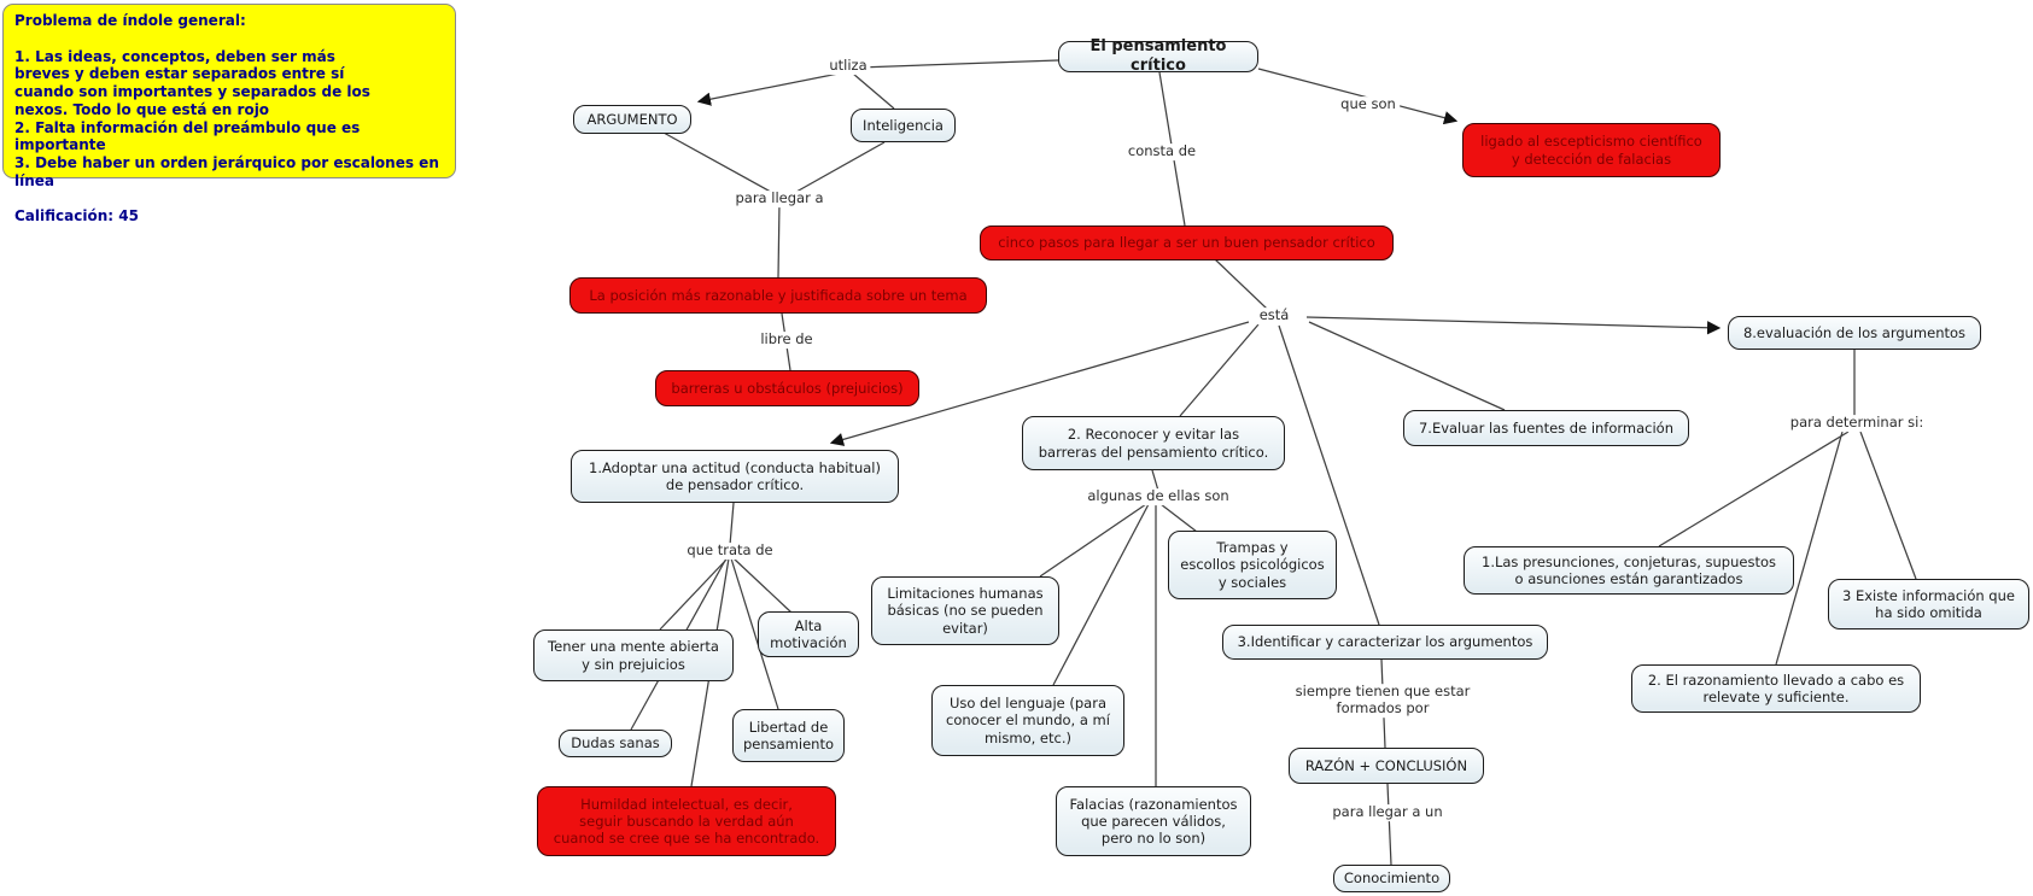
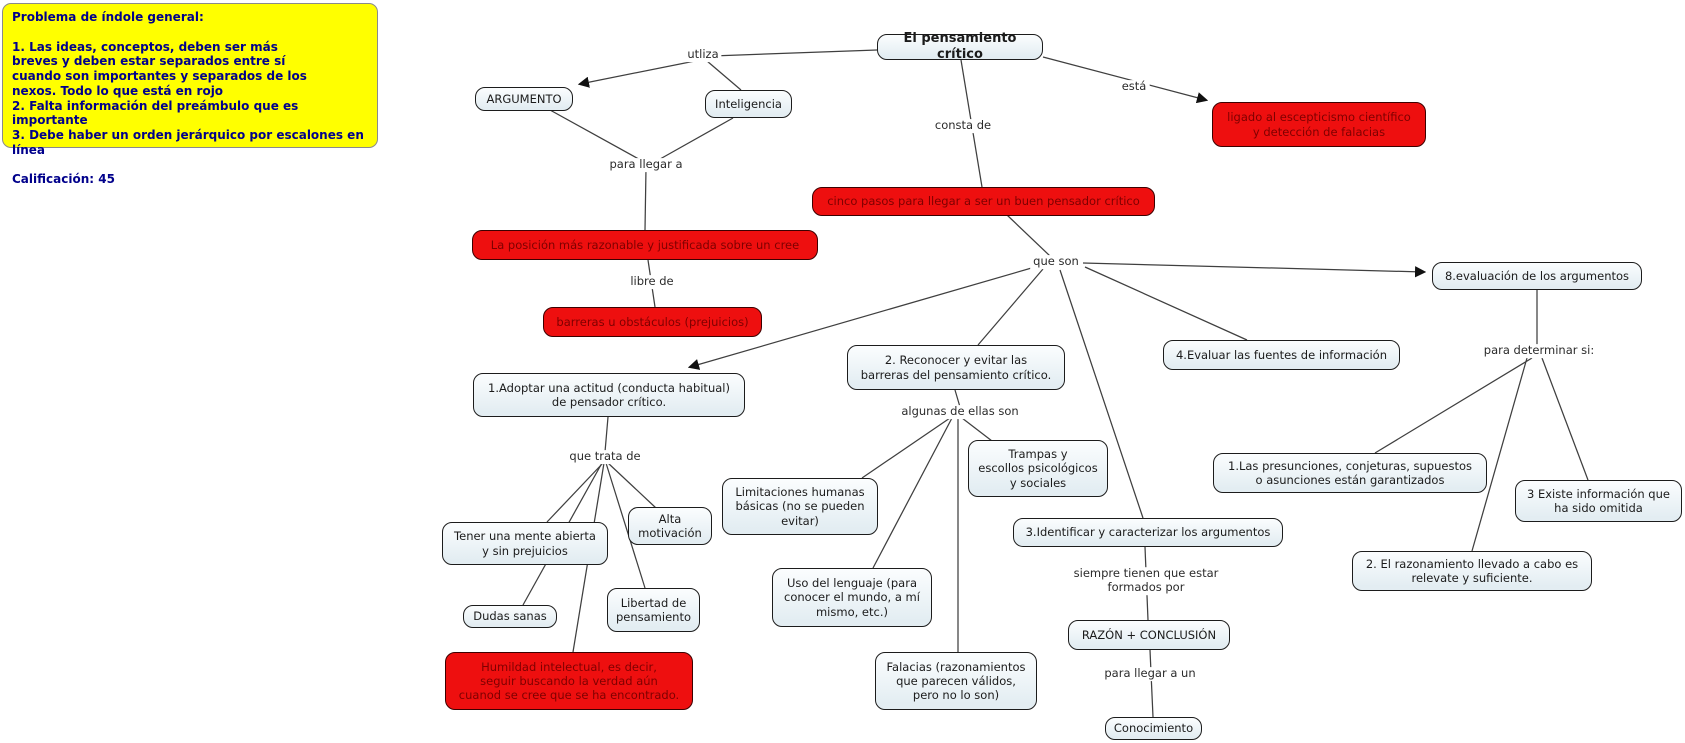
  Problema de índole general:
  1. Las ideas, conceptos, deben ser más
  breves y deben estar separados entre sí
  cuando son importantes y separados de los
  nexos. Todo lo que está en rojo
  2. Falta información del preámbulo que es importante
  3. Debe haber un orden jerárquico por escalones en línea
  Calificación: 45
  El pensamiento crítico
  ARGUMENTO
  Inteligencia
  ligado al escepticismo científico
  y detección de falacias
  cinco pasos para llegar a ser un buen pensador crítico
- La posición más razonable y justificada sobre un tema
+ La posición más razonable y justificada sobre un cree
  barreras u obstáculos (prejuicios)
  1.Adoptar una actitud (conducta habitual)
  de pensador crítico.
  2. Reconocer y evitar las
  barreras del pensamiento crítico.
  3.Identificar y caracterizar los argumentos
- 7.Evaluar las fuentes de información
+ 4.Evaluar las fuentes de información
  8.evaluación de los argumentos
  Trampas y
  escollos psicológicos
  y sociales
  Limitaciones humanas
  básicas (no se pueden
  evitar)
  1.Las presunciones, conjeturas, supuestos
  o asunciones están garantizados
  3 Existe información que
  ha sido omitida
  2. El razonamiento llevado a cabo es
  relevate y suficiente.
  Tener una mente abierta
  y sin prejuicios
  Alta
  motivación
  Dudas sanas
  Libertad de
  pensamiento
  Humildad intelectual, es decir,
  seguir buscando la verdad aún
  cuanod se cree que se ha encontrado.
  Uso del lenguaje (para
  conocer el mundo, a mí
  mismo, etc.)
  Falacias (razonamientos
  que parecen válidos,
  pero no lo son)
  RAZÓN + CONCLUSIÓN
  Conocimiento
  utliza
- que son
+ está
  consta de
  para llegar a
  libre de
- está
+ que son
  para determinar si:
  que trata de
  algunas de ellas son
  siempre tienen que estar
  formados por
  para llegar a un
